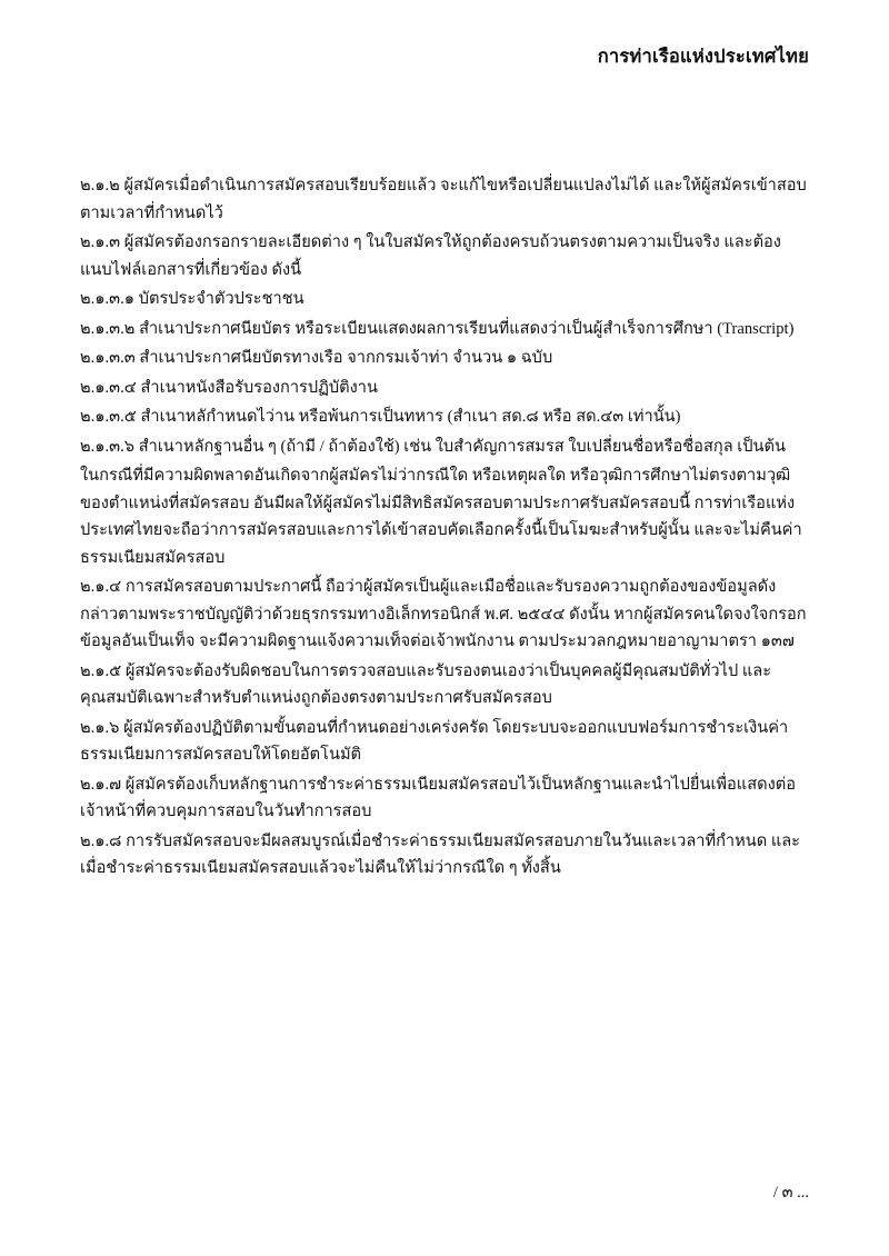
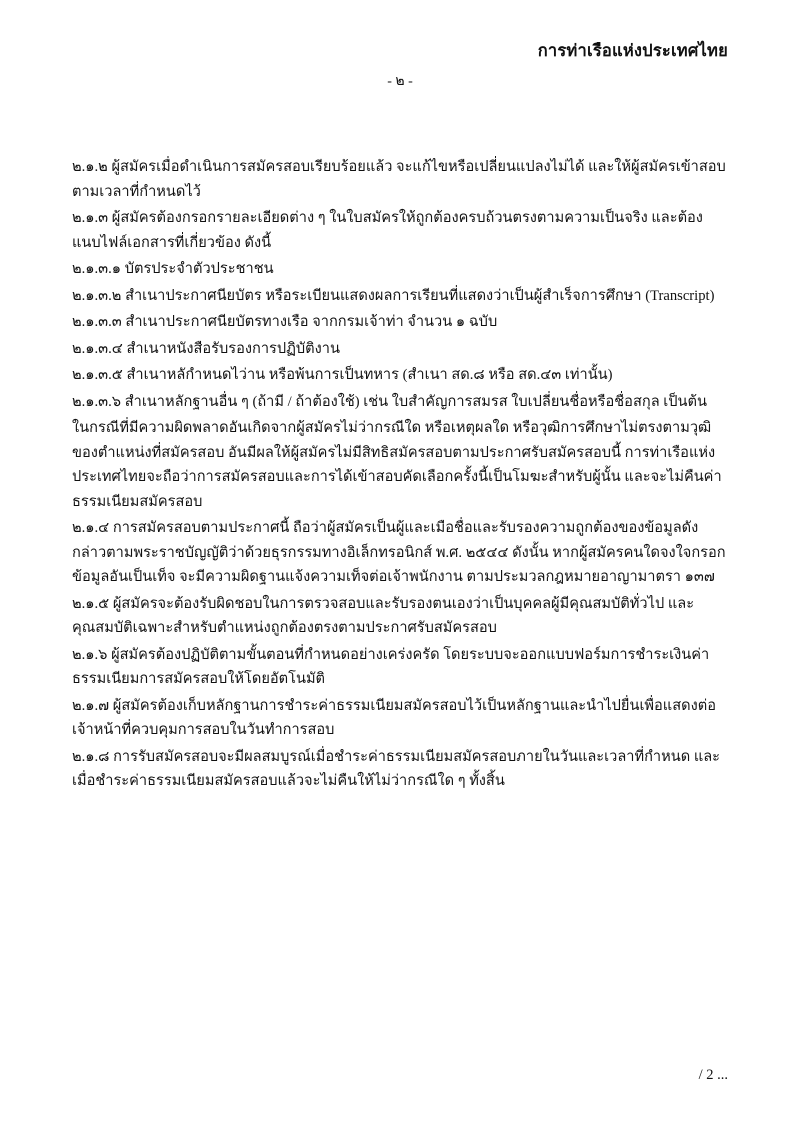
  การท่าเรือแห่งประเทศไทย
+ - ๒ -
  ๒.๑.๒ ผู้สมัครเมื่อดำเนินการสมัครสอบเรียบร้อยแล้ว จะแก้ไขหรือเปลี่ยนแปลงไม่ได้ และให้ผู้สมัครเข้าสอบตามเวลาที่กำหนดไว้
  ๒.๑.๓ ผู้สมัครต้องกรอกรายละเอียดต่าง ๆ ในใบสมัครให้ถูกต้องครบถ้วนตรงตามความเป็นจริง และต้องแนบไฟล์เอกสารที่เกี่ยวข้อง ดังนี้
  ๒.๑.๓.๑ บัตรประจำตัวประชาชน
  ๒.๑.๓.๒ สำเนาประกาศนียบัตร หรือระเบียนแสดงผลการเรียนที่แสดงว่าเป็นผู้สำเร็จการศึกษา (Transcript)
  ๒.๑.๓.๓ สำเนาประกาศนียบัตรทางเรือ จากกรมเจ้าท่า จำนวน ๑ ฉบับ
  ๒.๑.๓.๔ สำเนาหนังสือรับรองการปฏิบัติงาน
  ๒.๑.๓.๕ สำเนาหลักำหนดไว่าน หรือพ้นการเป็นทหาร (สำเนา สด.๘ หรือ สด.๔๓ เท่านั้น)
  ๒.๑.๓.๖ สำเนาหลักฐานอื่น ๆ (ถ้ามี / ถ้าต้องใช้) เช่น ใบสำคัญการสมรส ใบเปลี่ยนชื่อหรือชื่อสกุล เป็นต้น
  ในกรณีที่มีความผิดพลาดอันเกิดจากผู้สมัครไม่ว่ากรณีใด หรือเหตุผลใด หรือวุฒิการศึกษาไม่ตรงตามวุฒิของตำแหน่งที่สมัครสอบ อันมีผลให้ผู้สมัครไม่มีสิทธิสมัครสอบตามประกาศรับสมัครสอบนี้ การท่าเรือแห่งประเทศไทยจะถือว่าการสมัครสอบและการได้เข้าสอบคัดเลือกครั้งนี้เป็นโมฆะสำหรับผู้นั้น และจะไม่คืนค่าธรรมเนียมสมัครสอบ
  ๒.๑.๔ การสมัครสอบตามประกาศนี้ ถือว่าผู้สมัครเป็นผู้และเมือชื่อและรับรองความถูกต้องของข้อมูลดังกล่าวตามพระราชบัญญัติว่าด้วยธุรกรรมทางอิเล็กทรอนิกส์ พ.ศ. ๒๕๔๔ ดังนั้น หากผู้สมัครคนใดจงใจกรอกข้อมูลอันเป็นเท็จ จะมีความผิดฐานแจ้งความเท็จต่อเจ้าพนักงาน ตามประมวลกฎหมายอาญามาตรา ๑๓๗
  ๒.๑.๕ ผู้สมัครจะต้องรับผิดชอบในการตรวจสอบและรับรองตนเองว่าเป็นบุคคลผู้มีคุณสมบัติทั่วไป และคุณสมบัติเฉพาะสำหรับตำแหน่งถูกต้องตรงตามประกาศรับสมัครสอบ
  ๒.๑.๖ ผู้สมัครต้องปฏิบัติตามขั้นตอนที่กำหนดอย่างเคร่งครัด โดยระบบจะออกแบบฟอร์มการชำระเงินค่าธรรมเนียมการสมัครสอบให้โดยอัตโนมัติ
  ๒.๑.๗ ผู้สมัครต้องเก็บหลักฐานการชำระค่าธรรมเนียมสมัครสอบไว้เป็นหลักฐานและนำไปยื่นเพื่อแสดงต่อเจ้าหน้าที่ควบคุมการสอบในวันทำการสอบ
  ๒.๑.๘ การรับสมัครสอบจะมีผลสมบูรณ์เมื่อชำระค่าธรรมเนียมสมัครสอบภายในวันและเวลาที่กำหนด และเมื่อชำระค่าธรรมเนียมสมัครสอบแล้วจะไม่คืนให้ไม่ว่ากรณีใด ๆ ทั้งสิ้น
- / ๓ ...
+ / 2 ...
